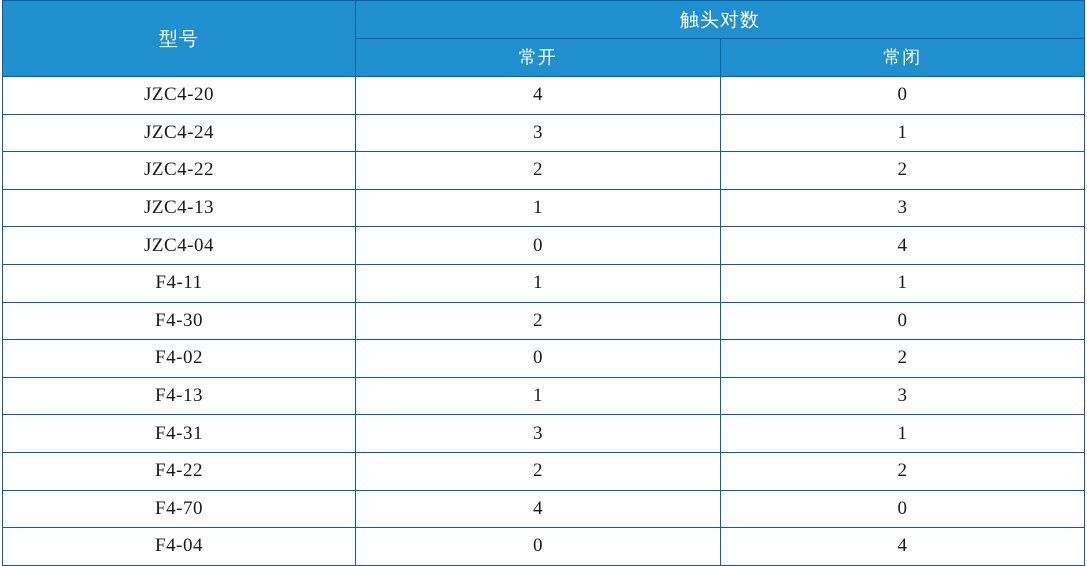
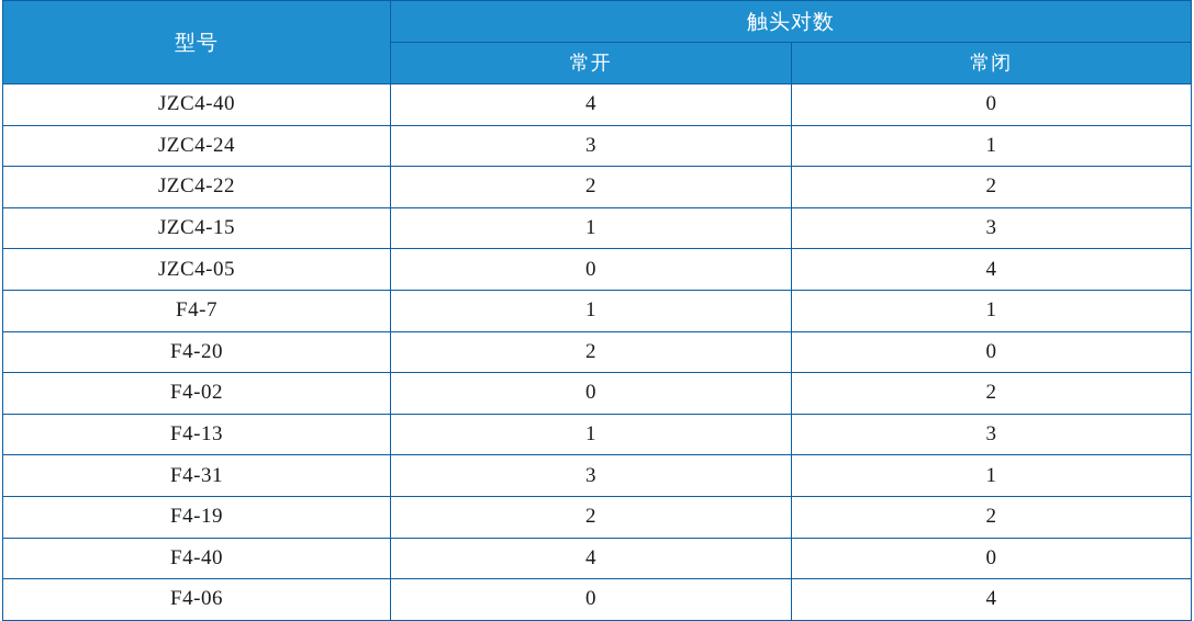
  型号	触头对数
  常开	常闭
- JZC4-20	4	0
+ JZC4-40	4	0
  JZC4-24	3	1
  JZC4-22	2	2
- JZC4-13	1	3
+ JZC4-15	1	3
- JZC4-04	0	4
+ JZC4-05	0	4
- F4-11	1	1
+ F4-7	1	1
- F4-30	2	0
+ F4-20	2	0
  F4-02	0	2
  F4-13	1	3
  F4-31	3	1
- F4-22	2	2
+ F4-19	2	2
- F4-70	4	0
+ F4-40	4	0
- F4-04	0	4
+ F4-06	0	4
